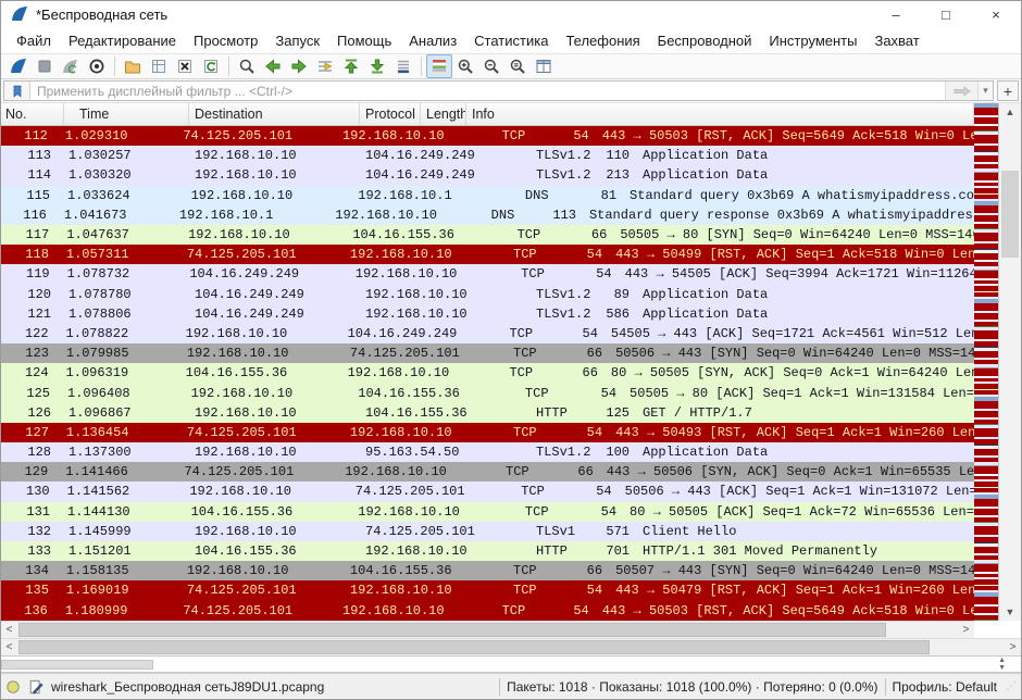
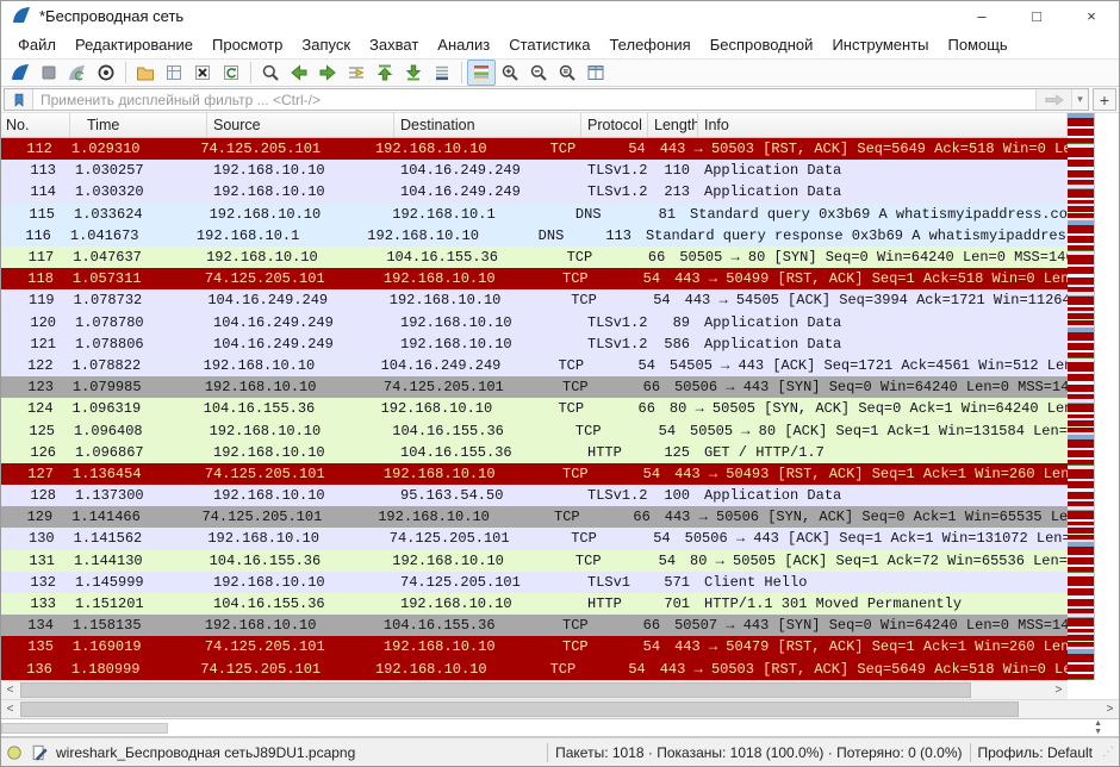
  *Беспроводная сеть
  –
  □
  ×
  Файл
  Редактирование
  Просмотр
  Запуск
- Помощь
+ Захват
  Анализ
  Статистика
  Телефония
  Беспроводной
  Инструменты
- Захват
+ Помощь
  Применить дисплейный фильтр ... <Ctrl-/>
  ▾
  +
  No.
  Time
+ Source
  Destination
  Protocol
  Length
  Info
  112
  1.029310
  74.125.205.101
  192.168.10.10
  TCP
  54
  443 → 50503 [RST, ACK] Seq=5649 Ack=518 Win=0 L
  113
  1.030257
  192.168.10.10
  104.16.249.249
  TLSv1.2
  110
  Application Data
  114
  1.030320
  192.168.10.10
  104.16.249.249
  TLSv1.2
  213
  Application Data
  115
  1.033624
  192.168.10.10
  192.168.10.1
  DNS
  81
  Standard query 0x3b69 A whatismyipaddress.co
  116
  1.041673
  192.168.10.1
  192.168.10.10
  DNS
  113
  Standard query response 0x3b69 A whatismyipaddres
  117
  1.047637
  192.168.10.10
  104.16.155.36
  TCP
  66
  50505 → 80 [SYN] Seq=0 Win=64240 Len=0 MSS=14
  118
  1.057311
  74.125.205.101
  192.168.10.10
  TCP
  54
  443 → 50499 [RST, ACK] Seq=1 Ack=518 Win=0 Len
  119
  1.078732
  104.16.249.249
  192.168.10.10
  TCP
  54
  443 → 54505 [ACK] Seq=3994 Ack=1721 Win=1126
  120
  1.078780
  104.16.249.249
  192.168.10.10
  TLSv1.2
  89
  Application Data
  121
  1.078806
  104.16.249.249
  192.168.10.10
  TLSv1.2
  586
  Application Data
  122
  1.078822
  192.168.10.10
  104.16.249.249
  TCP
  54
  54505 → 443 [ACK] Seq=1721 Ack=4561 Win=512 Le
  123
  1.079985
  192.168.10.10
  74.125.205.101
  TCP
  66
  50506 → 443 [SYN] Seq=0 Win=64240 Len=0 MSS=14
  124
  1.096319
  104.16.155.36
  192.168.10.10
  TCP
  66
  80 → 50505 [SYN, ACK] Seq=0 Ack=1 Win=64240 Le
  125
  1.096408
  192.168.10.10
  104.16.155.36
  TCP
  54
  50505 → 80 [ACK] Seq=1 Ack=1 Win=131584 Len=
  126
  1.096867
  192.168.10.10
  104.16.155.36
  HTTP
  125
  GET / HTTP/1.7
  127
  1.136454
  74.125.205.101
  192.168.10.10
  TCP
  54
  443 → 50493 [RST, ACK] Seq=1 Ack=1 Win=260 Len
  128
  1.137300
  192.168.10.10
  95.163.54.50
  TLSv1.2
  100
  Application Data
  129
  1.141466
  74.125.205.101
  192.168.10.10
  TCP
  66
  443 → 50506 [SYN, ACK] Seq=0 Ack=1 Win=65535 Le
  130
  1.141562
  192.168.10.10
  74.125.205.101
  TCP
  54
  50506 → 443 [ACK] Seq=1 Ack=1 Win=131072 Len
  131
  1.144130
  104.16.155.36
  192.168.10.10
  TCP
  54
  80 → 50505 [ACK] Seq=1 Ack=72 Win=65536 Len=
  132
  1.145999
  192.168.10.10
  74.125.205.101
  TLSv1
  571
  Client Hello
  133
  1.151201
  104.16.155.36
  192.168.10.10
  HTTP
  701
  HTTP/1.1 301 Moved Permanently
  134
  1.158135
  192.168.10.10
  104.16.155.36
  TCP
  66
  50507 → 443 [SYN] Seq=0 Win=64240 Len=0 MSS=14
  135
  1.169019
  74.125.205.101
  192.168.10.10
  TCP
  54
  443 → 50479 [RST, ACK] Seq=1 Ack=1 Win=260 Len
  136
  1.180999
  74.125.205.101
  192.168.10.10
  TCP
  54
  443 → 50503 [RST, ACK] Seq=5649 Ack=518 Win=0 L
  <
  >
- ▲
- ▼
  <
  >
  wireshark_Беспроводная сетьJ89DU1.pcapng
  Пакеты: 1018 · Показаны: 1018 (100.0%) · Потеряно: 0 (0.0%)
  Профиль: Default
  ⋰
